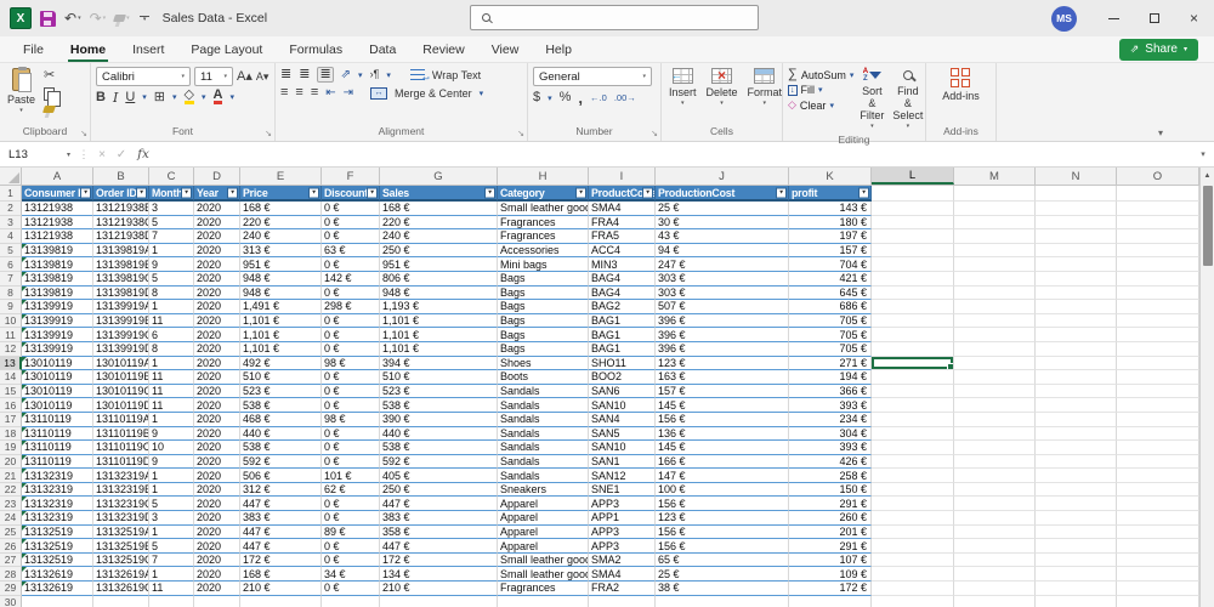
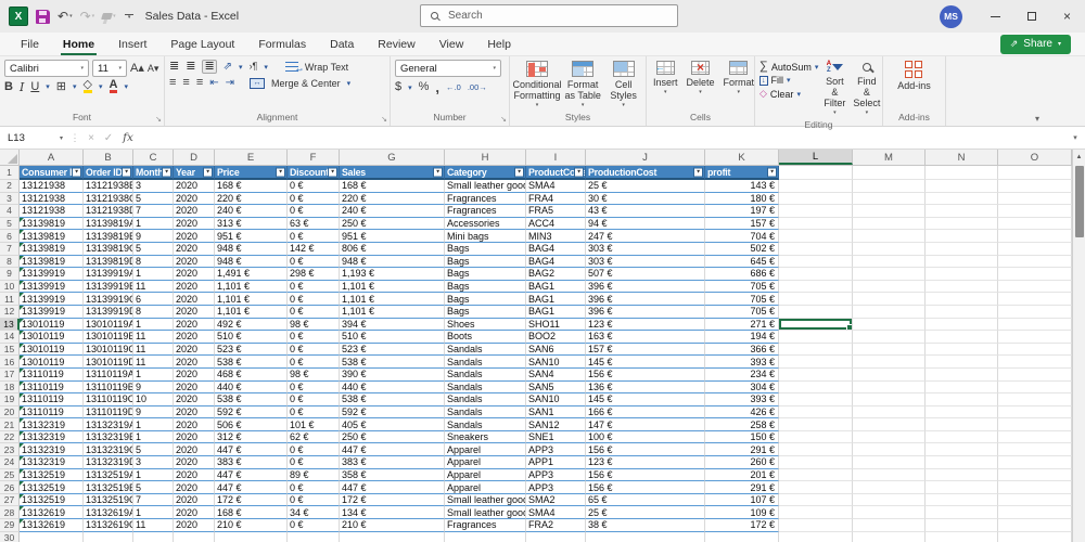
  X
  ↶
  ↷
  Sales Data - Excel
+ Search
  MS
  ×
  File
  Home
  Insert
  Page Layout
  Formulas
  Data
  Review
  View
  Help
  ⇗
  Share
- Paste
- ✂
- Clipboard
  Calibri
  11
  A▴
  A▾
  B
  I
  U
  ⊞
  ◇
  A
  Font
  ≣
  ≣
  ≣
  ⇗
  ›¶
  Wrap Text
  ≡
  ≡
  ≡
  ⇤
  ⇥
  Merge & Center
  Alignment
  General
  $
  %
  ,
  ←.0
  .00→
  Number
+ Conditional Formatting
+ Format as Table
+ Cell Styles
+ Styles
  Insert
  Delete
  Format
  Cells
  ∑
  AutoSum
  Fill
  ◇
  Clear
  Sort & Filter
  Find & Select
  Editing
  Add-ins
  Add-ins
  ▾
  L13
  ⋮
  ×
  ✓
  fx
  A
  B
  C
  D
  E
  F
  G
  H
  I
  J
  K
  L
  M
  N
  O
  1
  Consumer ID
  Order ID
  Month
  Year
  Price
  Discount
  Sales
  Category
  ProductCode
  ProductionCost
  profit
  2
  13121938
  13121938
  3
  2020
  168 €
  0 €
  168 €
  Small leather goo
  SMA4
  25 €
  143 €
  3
  13121938
  13121938
  5
  2020
  220 €
  0 €
  220 €
  Fragrances
  FRA4
  30 €
  180 €
  4
  13121938
  13121938
  7
  2020
  240 €
  0 €
  240 €
  Fragrances
  FRA5
  43 €
  197 €
  5
  13139819
  13139819
  1
  2020
  313 €
  63 €
  250 €
  Accessories
  ACC4
  94 €
  157 €
  6
  13139819
  13139819
  9
  2020
  951 €
  0 €
  951 €
  Mini bags
  MIN3
  247 €
  704 €
  7
  13139819
  13139819
  5
  2020
  948 €
  142 €
  806 €
  Bags
  BAG4
  303 €
- 421 €
+ 502 €
  8
  13139819
  13139819
  8
  2020
  948 €
  0 €
  948 €
  Bags
  BAG4
  303 €
  645 €
  9
  13139919
  13139919
  1
  2020
  1,491 €
  298 €
  1,193 €
  Bags
  BAG2
  507 €
  686 €
  10
  13139919
  13139919
  11
  2020
  1,101 €
  0 €
  1,101 €
  Bags
  BAG1
  396 €
  705 €
  11
  13139919
  13139919
  6
  2020
  1,101 €
  0 €
  1,101 €
  Bags
  BAG1
  396 €
  705 €
  12
  13139919
  13139919
  8
  2020
  1,101 €
  0 €
  1,101 €
  Bags
  BAG1
  396 €
  705 €
  13
  13010119
  13010119A
  1
  2020
  492 €
  98 €
  394 €
  Shoes
  SHO11
  123 €
  271 €
  14
  13010119
  13010119B
  11
  2020
  510 €
  0 €
  510 €
  Boots
  BOO2
  163 €
  194 €
  15
  13010119
  13010119C
  11
  2020
  523 €
  0 €
  523 €
  Sandals
  SAN6
  157 €
  366 €
  16
  13010119
  13010119D
  11
  2020
  538 €
  0 €
  538 €
  Sandals
  SAN10
  145 €
  393 €
  17
  13110119
  13110119A
  1
  2020
  468 €
  98 €
  390 €
  Sandals
  SAN4
  156 €
  234 €
  18
  13110119
  13110119B
  9
  2020
  440 €
  0 €
  440 €
  Sandals
  SAN5
  136 €
  304 €
  19
  13110119
  13110119C
  10
  2020
  538 €
  0 €
  538 €
  Sandals
  SAN10
  145 €
  393 €
  20
  13110119
  13110119D
  9
  2020
  592 €
  0 €
  592 €
  Sandals
  SAN1
  166 €
  426 €
  21
  13132319
  13132319
  1
  2020
  506 €
  101 €
  405 €
  Sandals
  SAN12
  147 €
  258 €
  22
  13132319
  13132319
  1
  2020
  312 €
  62 €
  250 €
  Sneakers
  SNE1
  100 €
  150 €
  23
  13132319
  13132319
  5
  2020
  447 €
  0 €
  447 €
  Apparel
  APP3
  156 €
  291 €
  24
  13132319
  13132319
  3
  2020
  383 €
  0 €
  383 €
  Apparel
  APP1
  123 €
  260 €
  25
  13132519
  13132519
  1
  2020
  447 €
  89 €
  358 €
  Apparel
  APP3
  156 €
  201 €
  26
  13132519
  13132519
  5
  2020
  447 €
  0 €
  447 €
  Apparel
  APP3
  156 €
  291 €
  27
  13132519
  13132519
  7
  2020
  172 €
  0 €
  172 €
  Small leather goo
  SMA2
  65 €
  107 €
  28
  13132619
  13132619
  1
  2020
  168 €
  34 €
  134 €
  Small leather goo
  SMA4
  25 €
  109 €
  29
  13132619
  13132619
  11
  2020
  210 €
  0 €
  210 €
  Fragrances
  FRA2
  38 €
  172 €
  30
